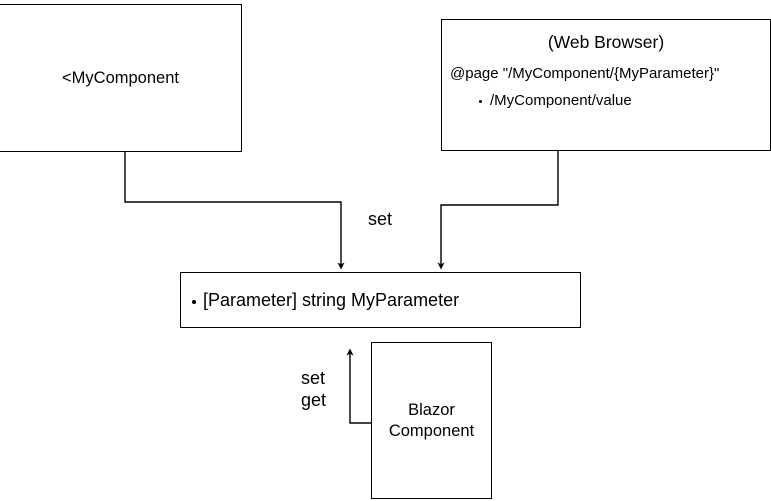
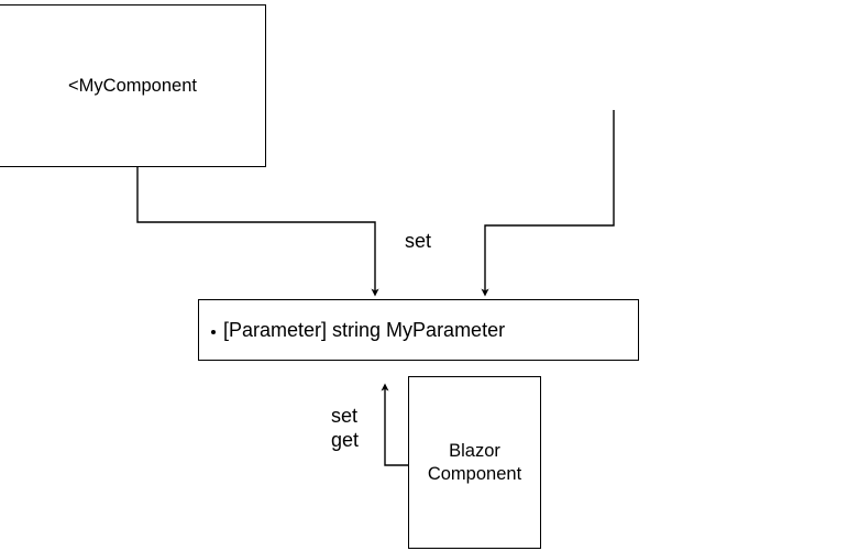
  <MyComponent
- (Web Browser)
- @page "/MyComponent/{MyParameter}"
- /MyComponent/value
  [Parameter] string MyParameter
  Blazor
  Component
  set
  set
  get
